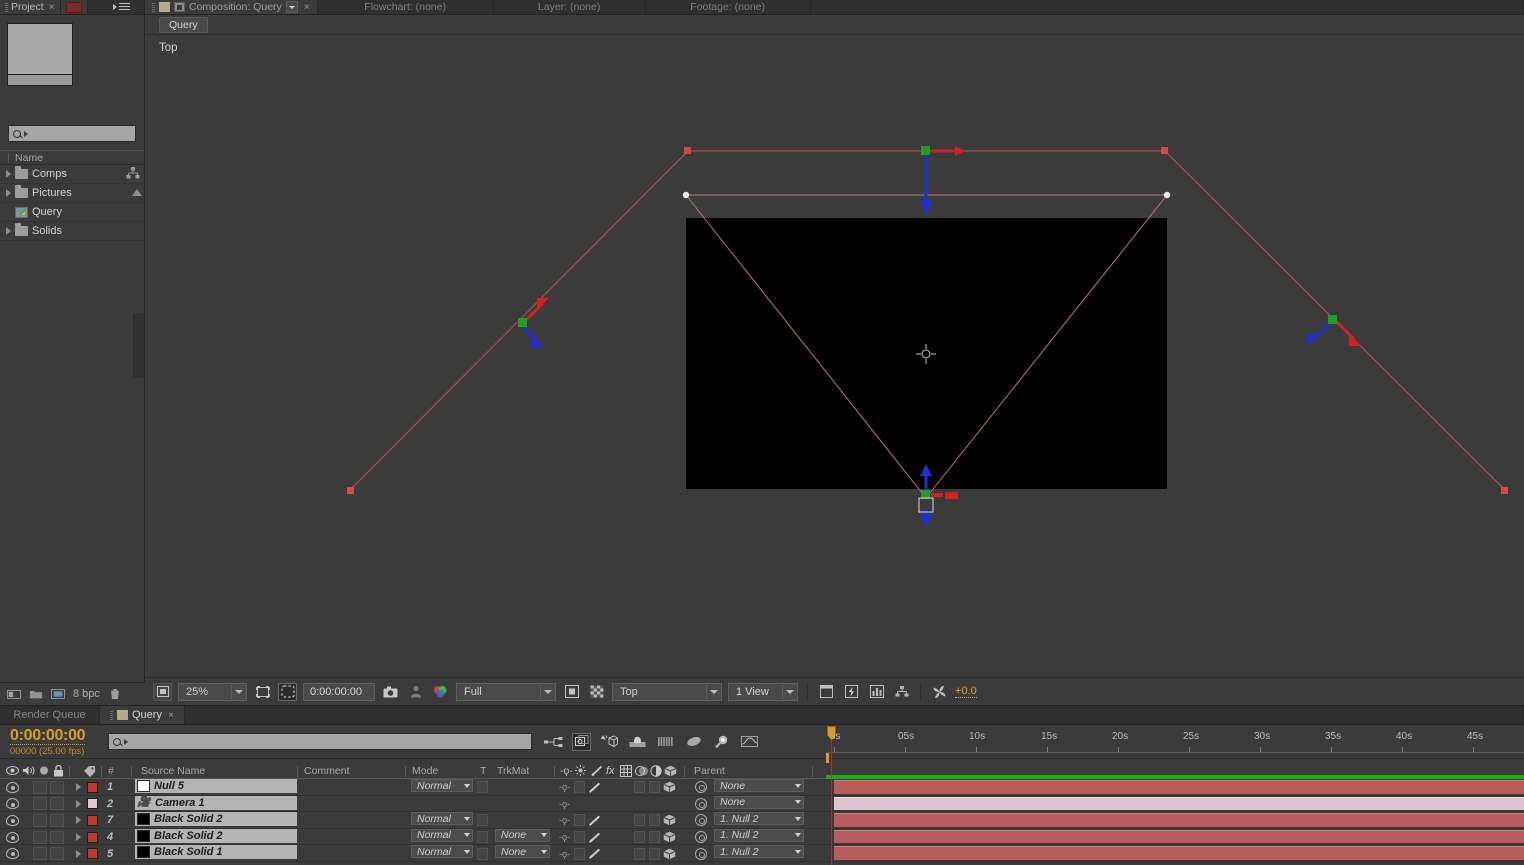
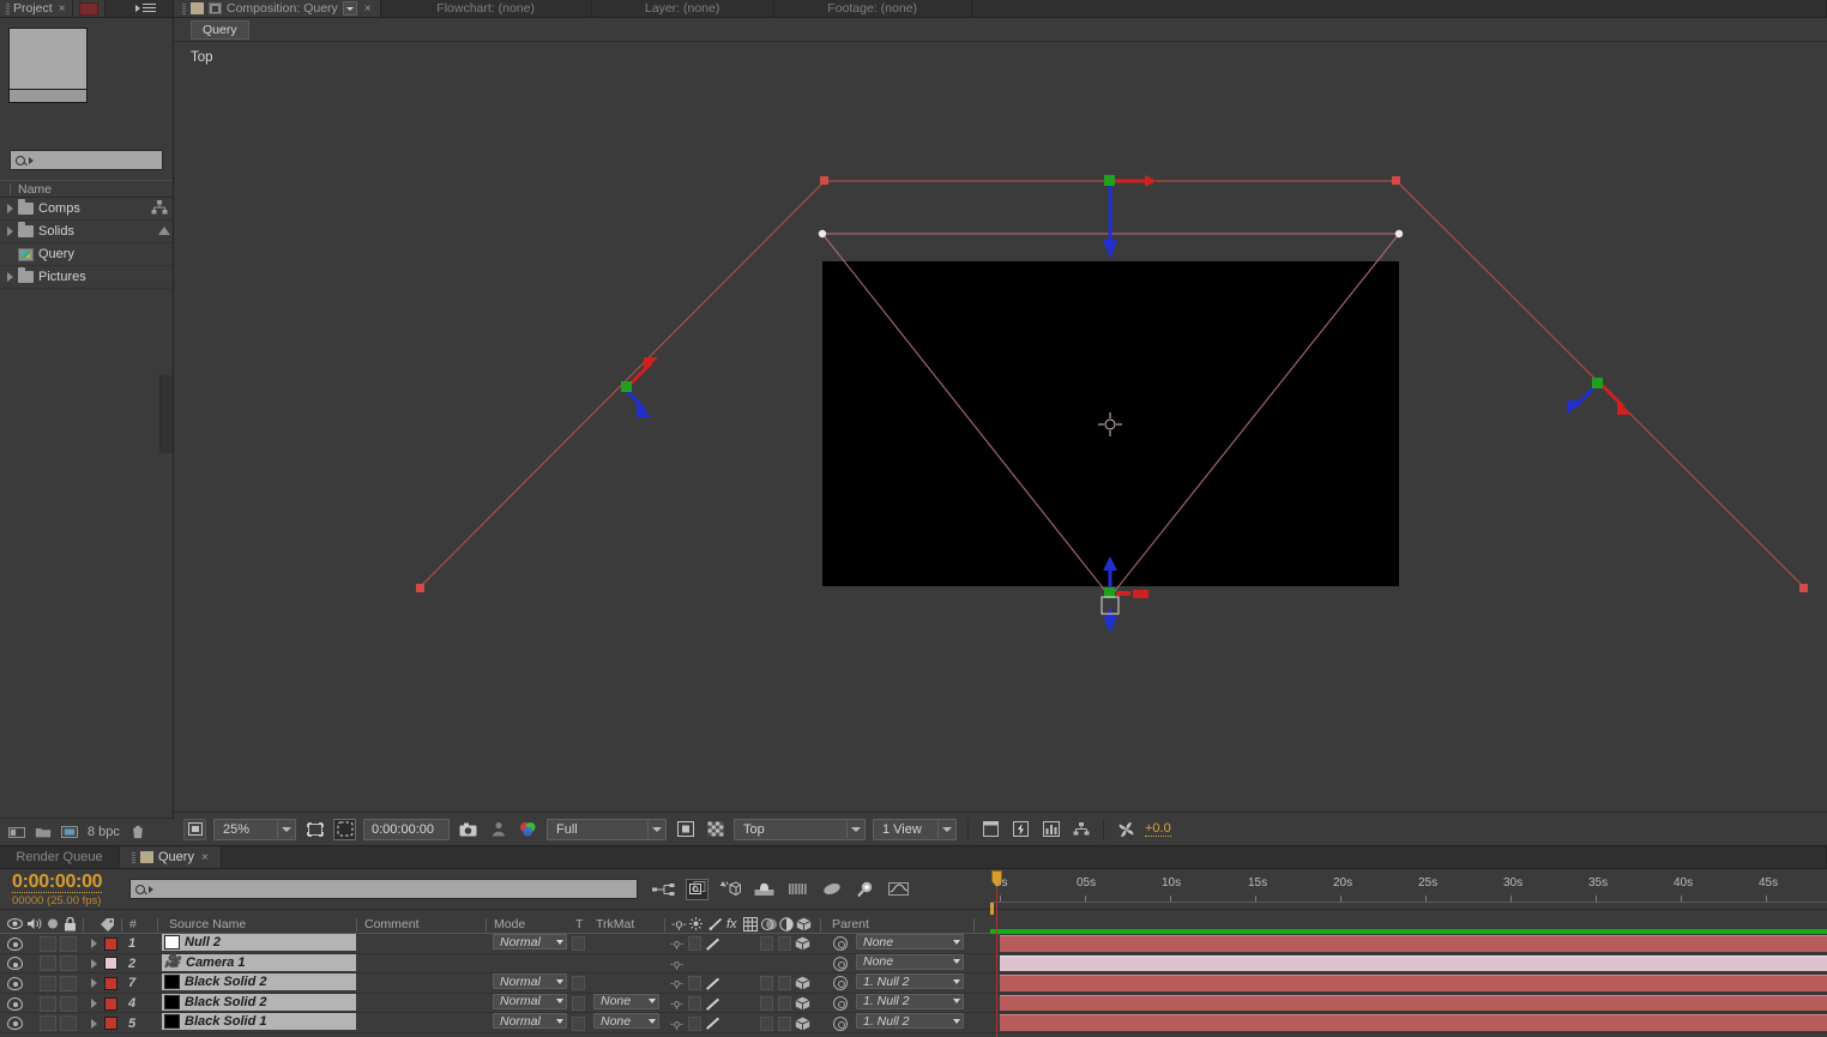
  Project
  ×
  Name
  Comps
- Pictures
+ Solids
  Query
- Solids
+ Pictures
  8 bpc
  Composition: Query
  ×
  Flowchart: (none)
  Layer: (none)
  Footage: (none)
  Query
  Top
  25%
  0:00:00:00
  Full
  Top
  1 View
  +0.0
  Render Queue
  Query
  ×
  0:00:00:00
  00000 (25.00 fps)
  05s
  10s
  15s
  20s
  25s
  30s
  35s
  40s
  45s
  #
  Source Name
  Comment
  Mode
  T
  TrkMat
  -ϙ-
  fx
  Parent
  1
- Null 5
+ Null 2
  Normal
  -ϙ-
  None
  2
  🎥
  Camera 1
  -ϙ-
  None
  7
  Black Solid 2
  Normal
  -ϙ-
  1. Null 2
  4
  Black Solid 2
  Normal
  None
  -ϙ-
  1. Null 2
  5
  Black Solid 1
  Normal
  None
  -ϙ-
  1. Null 2
